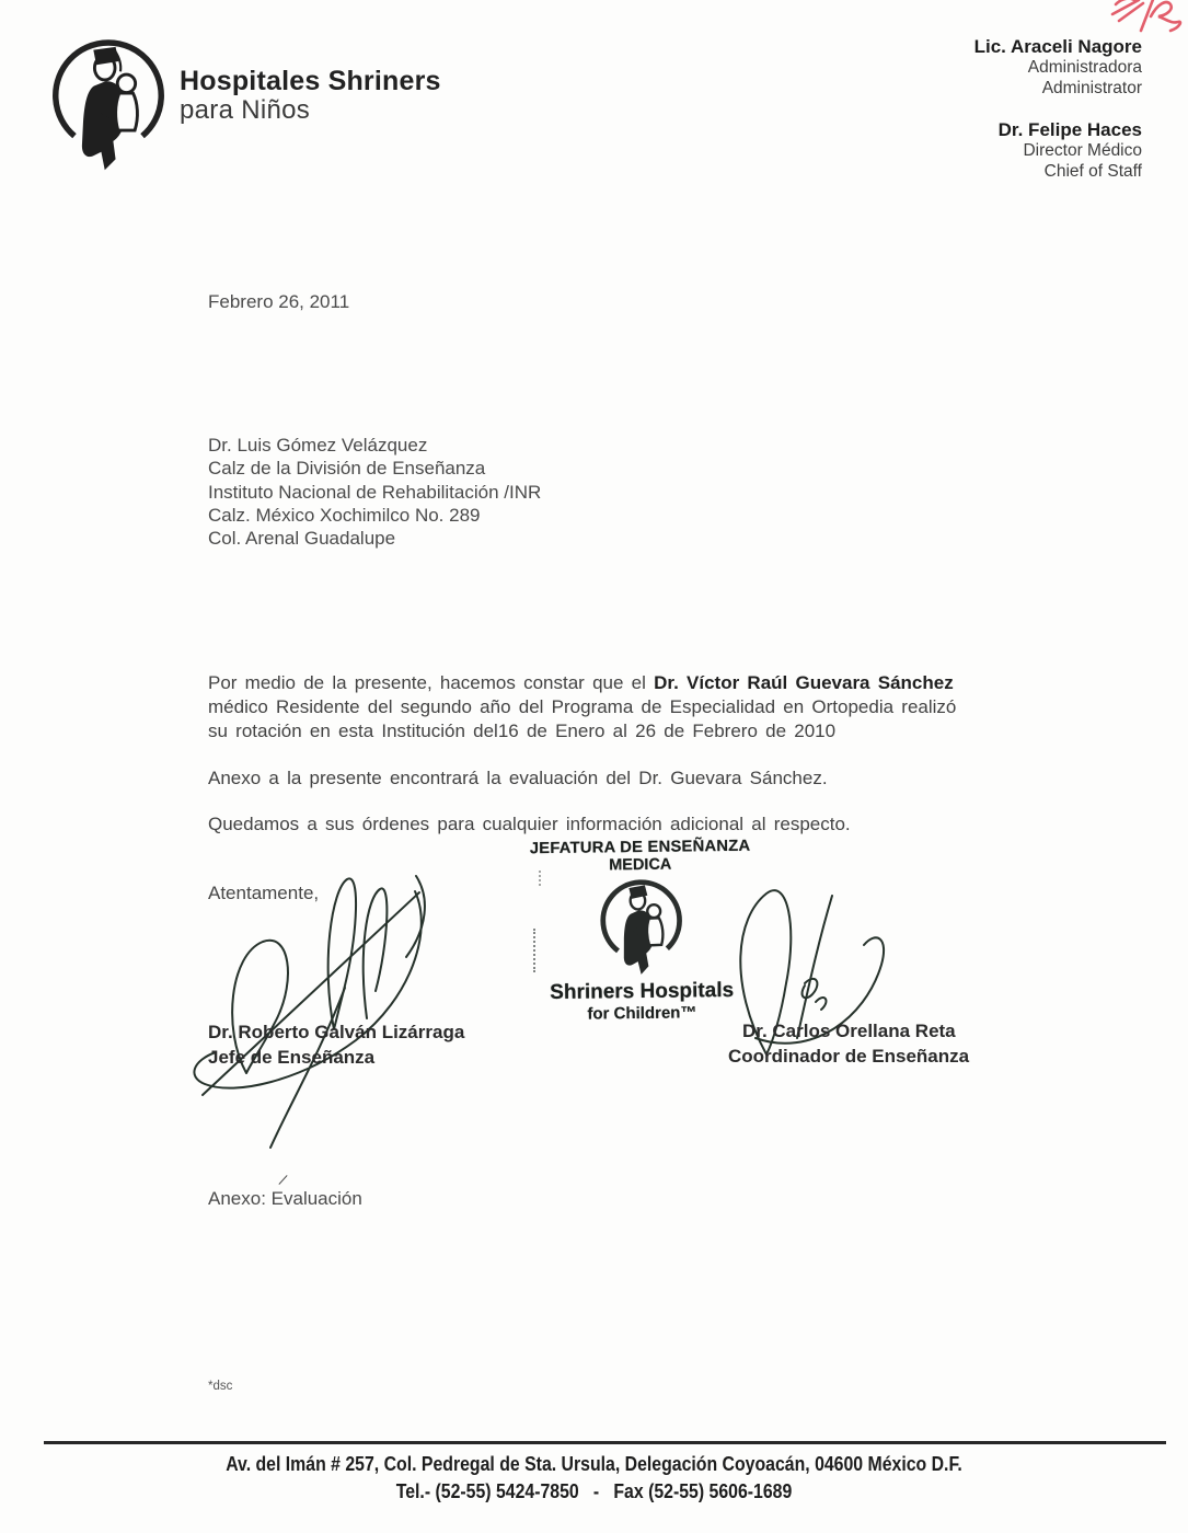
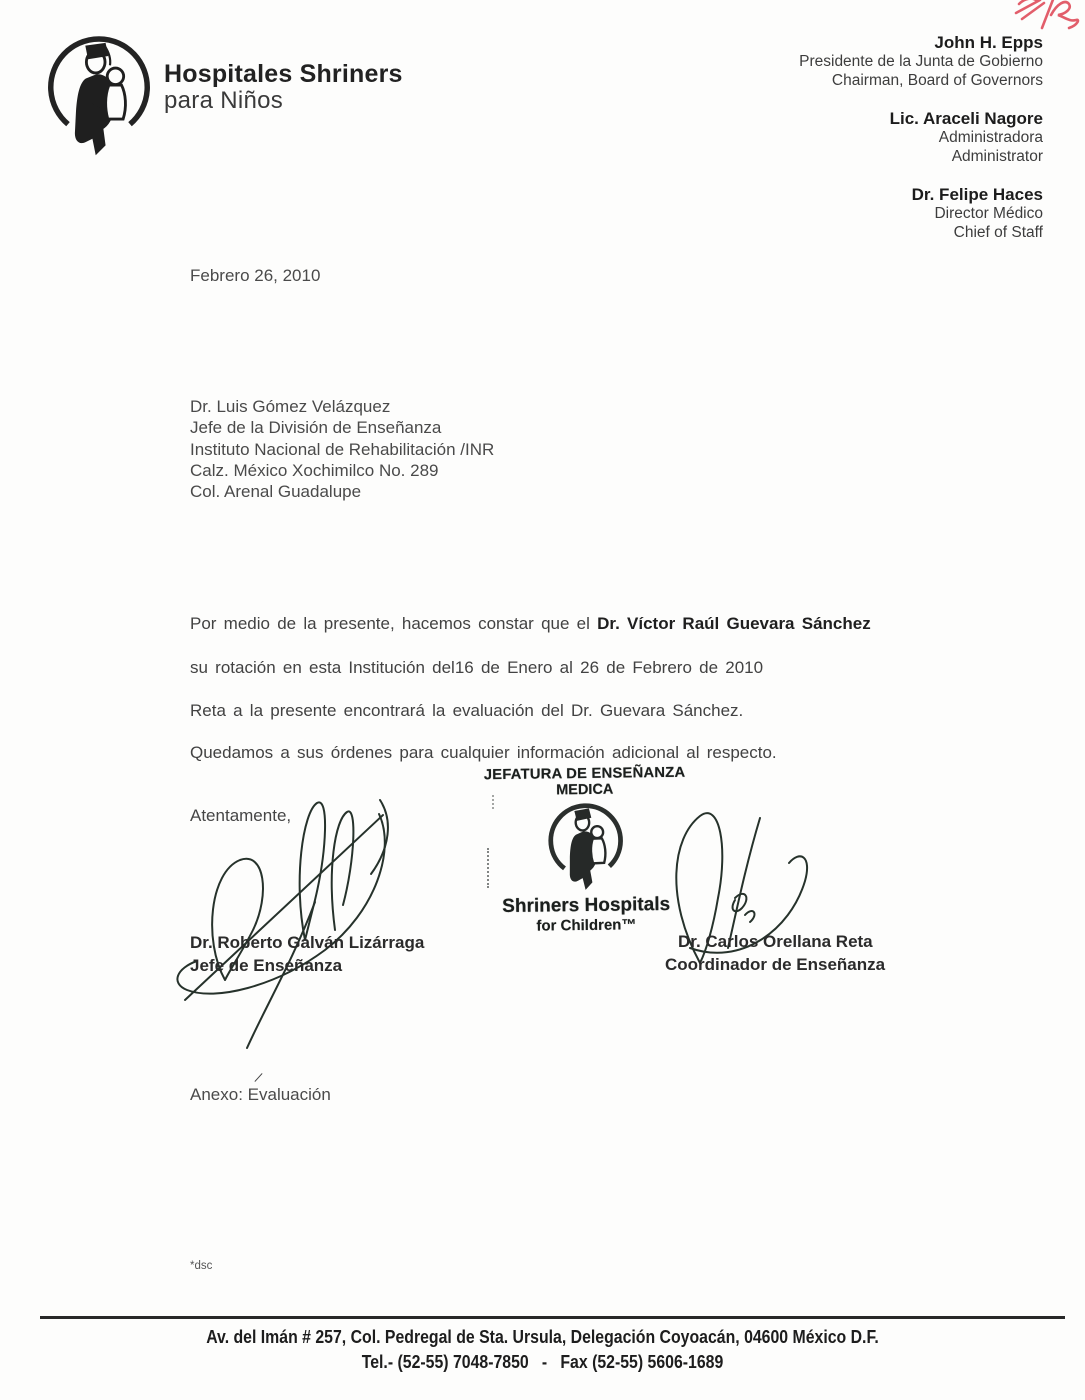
  Hospitales Shriners
  para Niños
+ John H. Epps
+ Presidente de la Junta de Gobierno
+ Chairman, Board of Governors
  Lic. Araceli Nagore
  Administradora
  Administrator
  Dr. Felipe Haces
  Director Médico
  Chief of Staff
- Febrero 26, 2011
+ Febrero 26, 2010
  Dr. Luis Gómez Velázquez
- Calz de la División de Enseñanza
+ Jefe de la División de Enseñanza
  Instituto Nacional de Rehabilitación /INR
  Calz. México Xochimilco No. 289
  Col. Arenal Guadalupe
  Por medio de la presente, hacemos constar que el Dr. Víctor Raúl Guevara Sánchez
- médico Residente del segundo año del Programa de Especialidad en Ortopedia realizó
  su rotación en esta Institución del16 de Enero al 26 de Febrero de 2010
- Anexo a la presente encontrará la evaluación del Dr. Guevara Sánchez.
+ Reta a la presente encontrará la evaluación del Dr. Guevara Sánchez.
  Quedamos a sus órdenes para cualquier información adicional al respecto.
  Atentamente,
  JEFATURA DE ENSEÑANZA
  MEDICA
  Shriners Hospitals
  for Children™
  Dr. Roberto Galván Lizárraga
  Jefe de Enseñanza
  Dr. Carlos Orellana Reta
  Coordinador de Enseñanza
  Anexo: Evaluación
  *dsc
  Av. del Imán # 257, Col. Pedregal de Sta. Ursula, Delegación Coyoacán, 04600 México D.F.
- Tel.- (52-55) 5424-7850 - Fax (52-55) 5606-1689
+ Tel.- (52-55) 7048-7850 - Fax (52-55) 5606-1689
